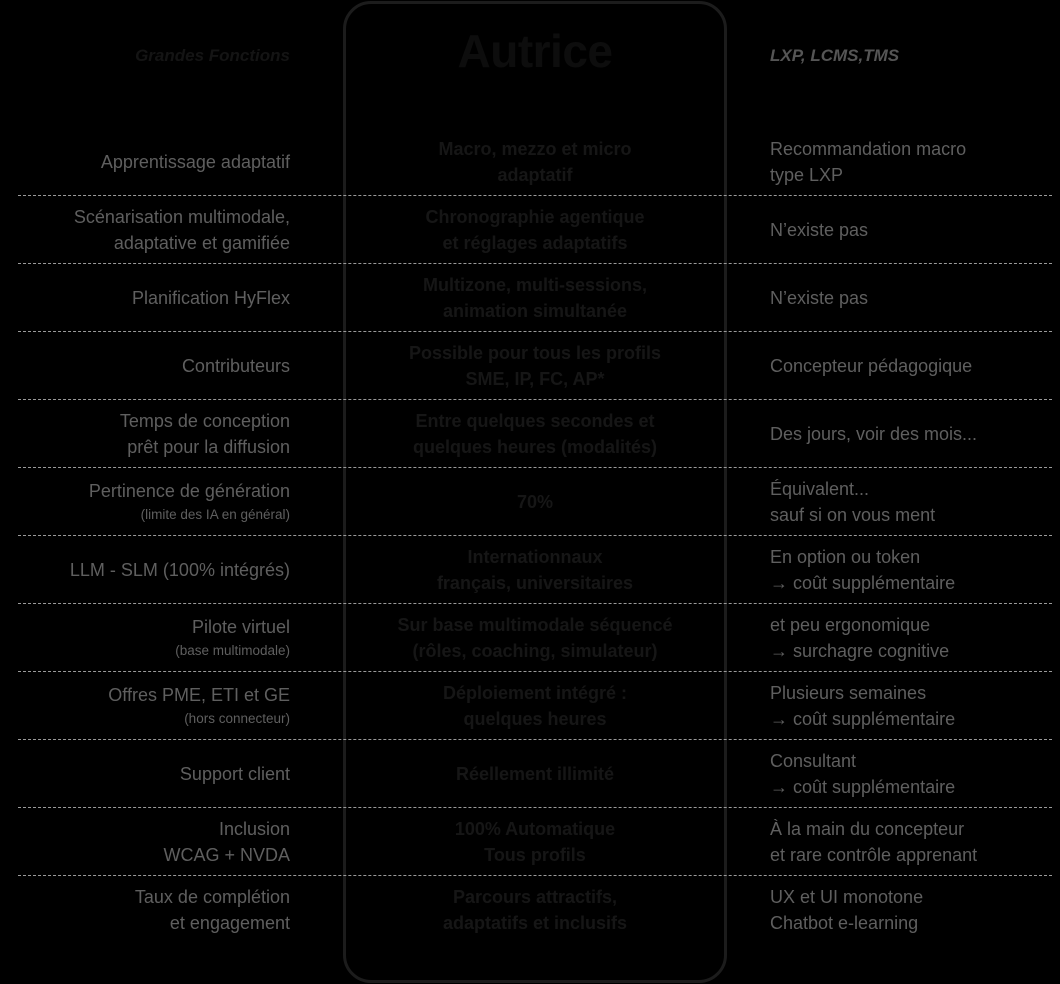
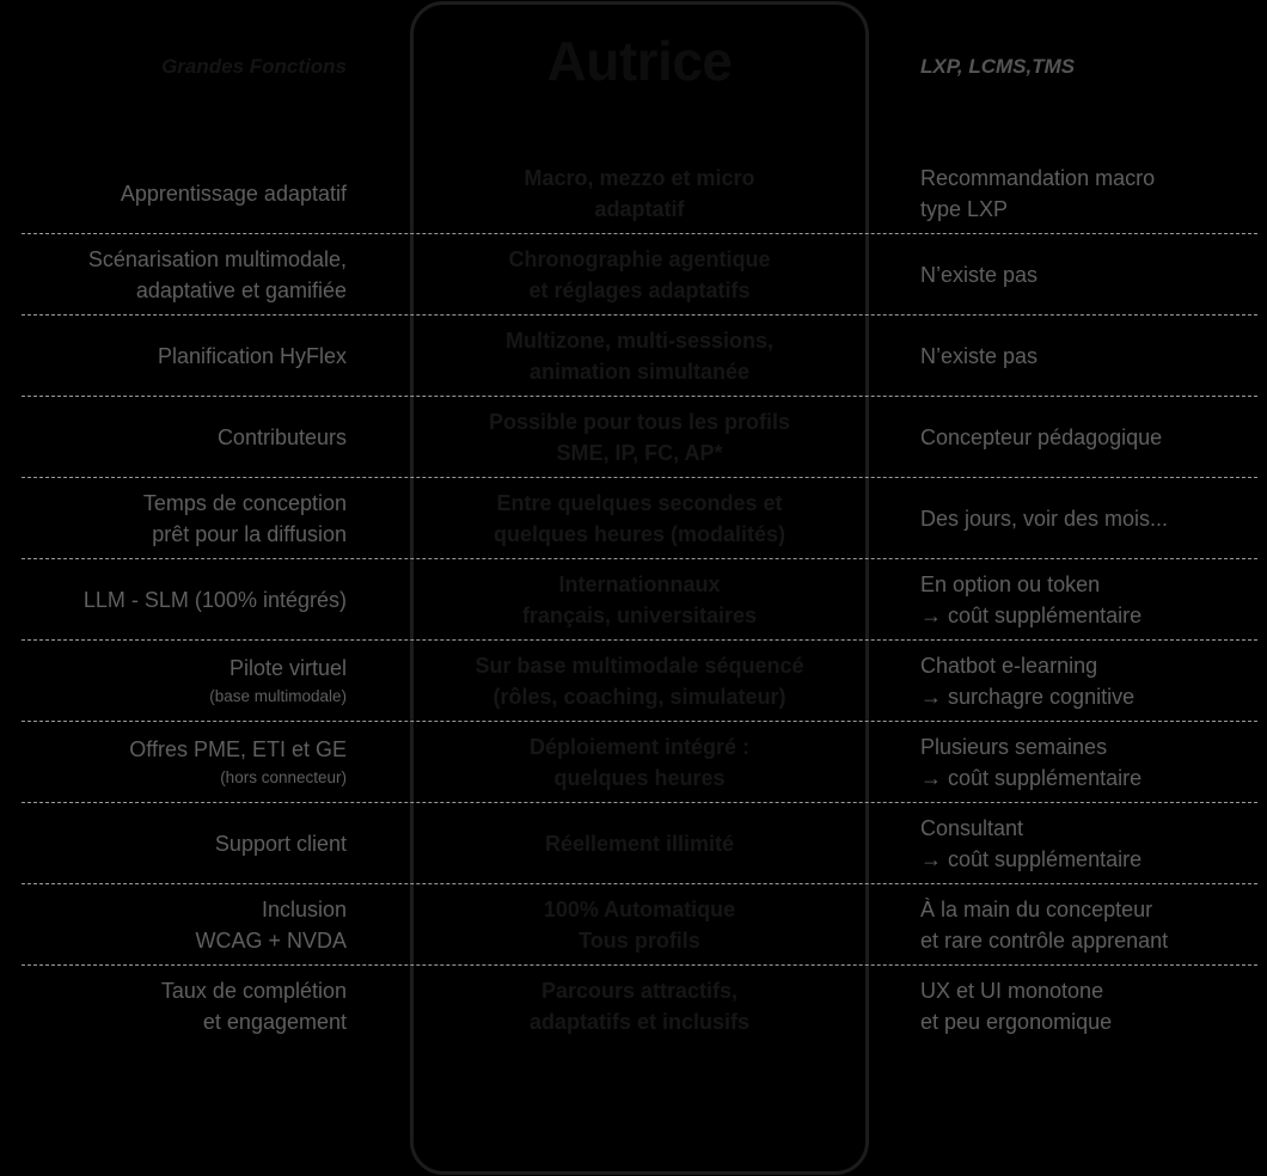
  LXP, LCMS,TMS
  Apprentissage adaptatif
  Recommandation macro
  type LXP
  Scénarisation multimodale,
  adaptative et gamifiée
  N’existe pas
  Planification HyFlex
  N’existe pas
  Contributeurs
  Concepteur pédagogique
  Temps de conception
  prêt pour la diffusion
  Des jours, voir des mois...
- Pertinence de génération
- (limite des IA en général)
- Équivalent...
- sauf si on vous ment
  LLM - SLM (100% intégrés)
  En option ou token
  → coût supplémentaire
  Pilote virtuel
  (base multimodale)
- et peu ergonomique
+ Chatbot e-learning
  → surchagre cognitive
  Offres PME, ETI et GE
  (hors connecteur)
  Plusieurs semaines
  → coût supplémentaire
  Support client
  Consultant
  → coût supplémentaire
  Inclusion
  WCAG + NVDA
  À la main du concepteur
  et rare contrôle apprenant
  Taux de complétion
  et engagement
  UX et UI monotone
- Chatbot e-learning
+ et peu ergonomique
